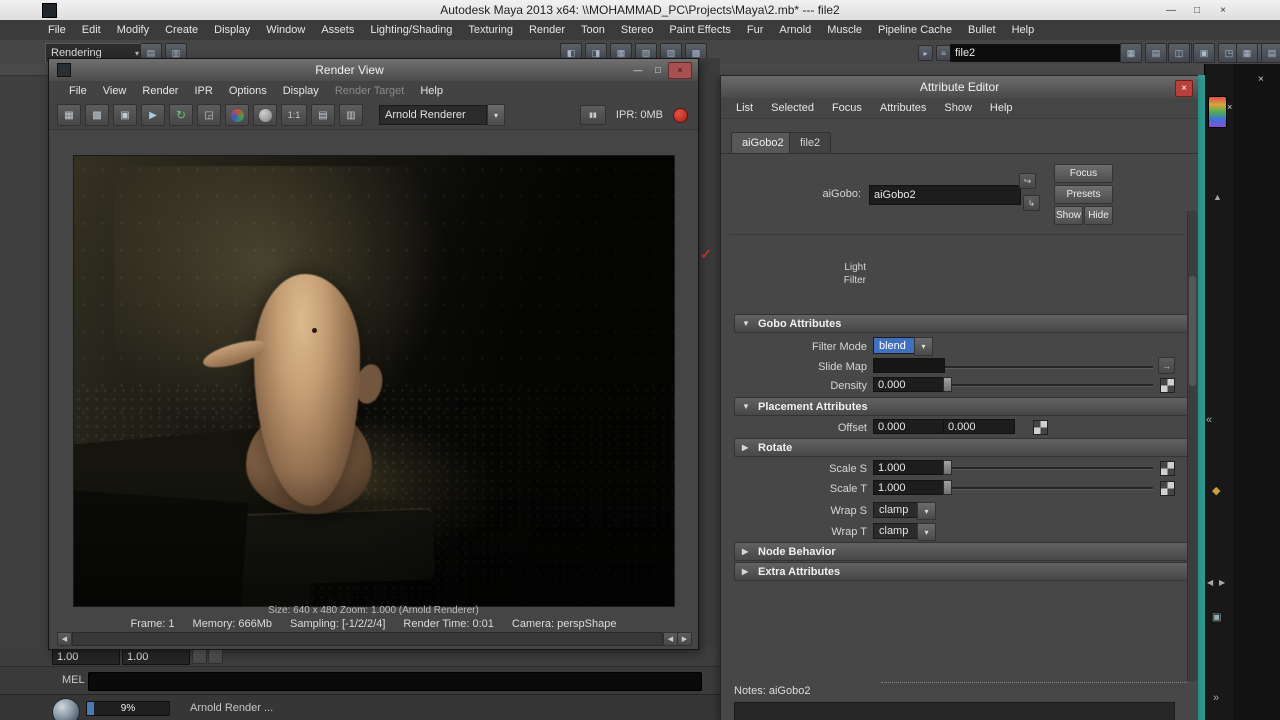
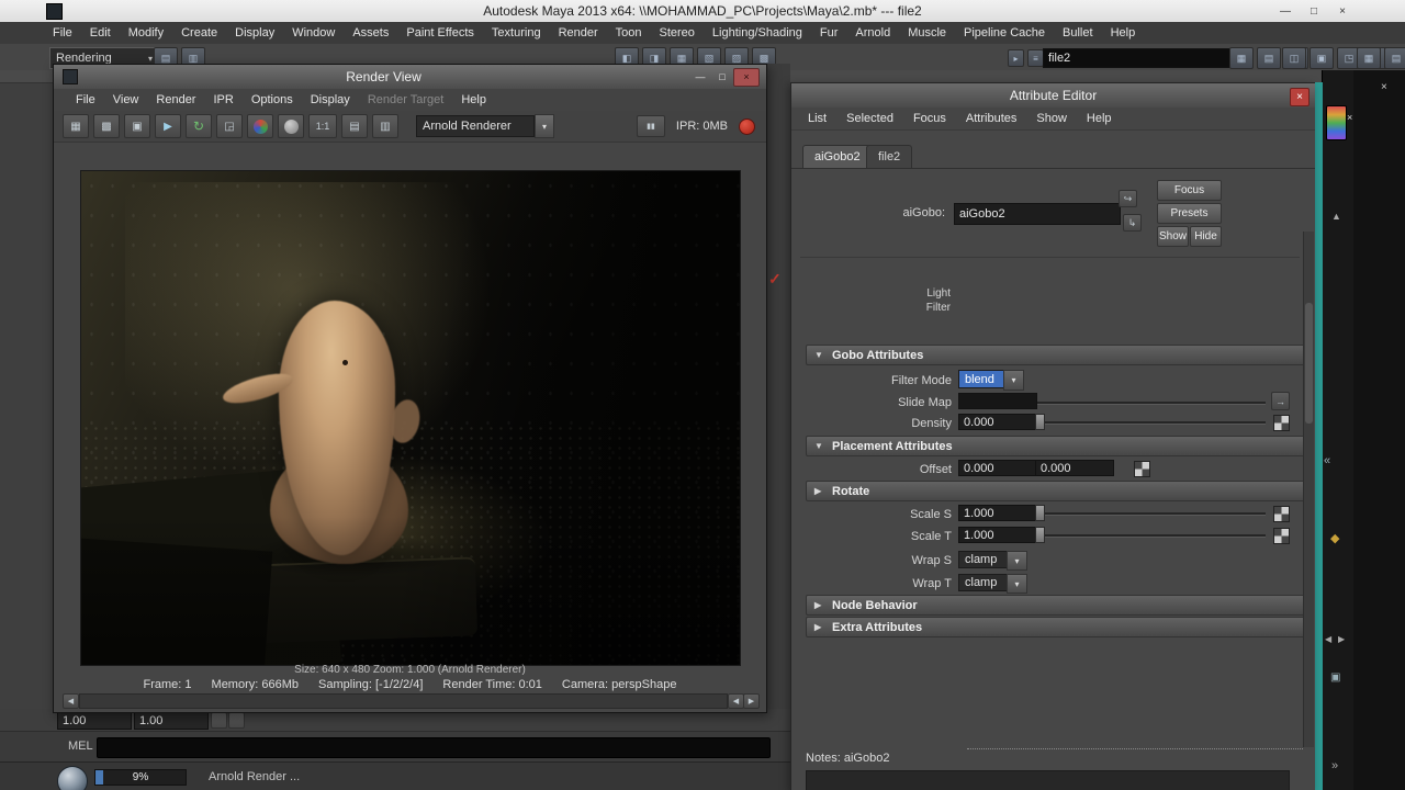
  Autodesk Maya 2013 x64: \\MOHAMMAD_PC\Projects\Maya\2.mb* --- file2
  —
  □
  ×
  File
  Edit
  Modify
  Create
  Display
  Window
  Assets
- Lighting/Shading
+ Paint Effects
  Texturing
  Render
  Toon
  Stereo
- Paint Effects
+ Lighting/Shading
  Fur
  Arnold
  Muscle
  Pipeline Cache
  Bullet
  Help
  Rendering
  ▾
  ▤
  ▥
  ◧
  ◨
  ▦
  ▧
  ▨
  ▩
  ▸
  ≡
  file2
  ▦
  ▤
  ◫
  ▣
  ◳
  ▦
  ▤
  ✓
  1.00
  1.00
  MEL
  9%
  Arnold Render ...
  ×
  ×
  ▲
  «
  ◆
  ◀
  ▶
  ▣
  »
  Render View
  —
  □
  ×
  File
  View
  Render
  IPR
  Options
  Display
  Render Target
  Help
  ▦
  ▩
  ▣
  ▶
  ↻
  ◲
  1:1
  ▤
  ▥
  Arnold Renderer
  ▾
  IPR: 0MB
  Size: 640 x 480 Zoom: 1.000 (Arnold Renderer)
  Frame: 1
  Memory: 666Mb
  Sampling: [-1/2/2/4]
  Render Time: 0:01
  Camera: perspShape
  Attribute Editor
  ×
  List
  Selected
  Focus
  Attributes
  Show
  Help
  aiGobo2
  file2
  aiGobo:
  aiGobo2
  ↪
  ↳
  Focus
  Presets
  Show
  Hide
  Light
  Filter
  ▼
  Gobo Attributes
  Filter Mode
  blend
  ▾
  Slide Map
  →
  Density
  0.000
  ▼
  Placement Attributes
  Offset
  0.000
  0.000
  ▶
  Rotate
  Scale S
  1.000
  Scale T
  1.000
  Wrap S
  clamp
  ▾
  Wrap T
  clamp
  ▾
  ▶
  Node Behavior
  ▶
  Extra Attributes
  Notes: aiGobo2
